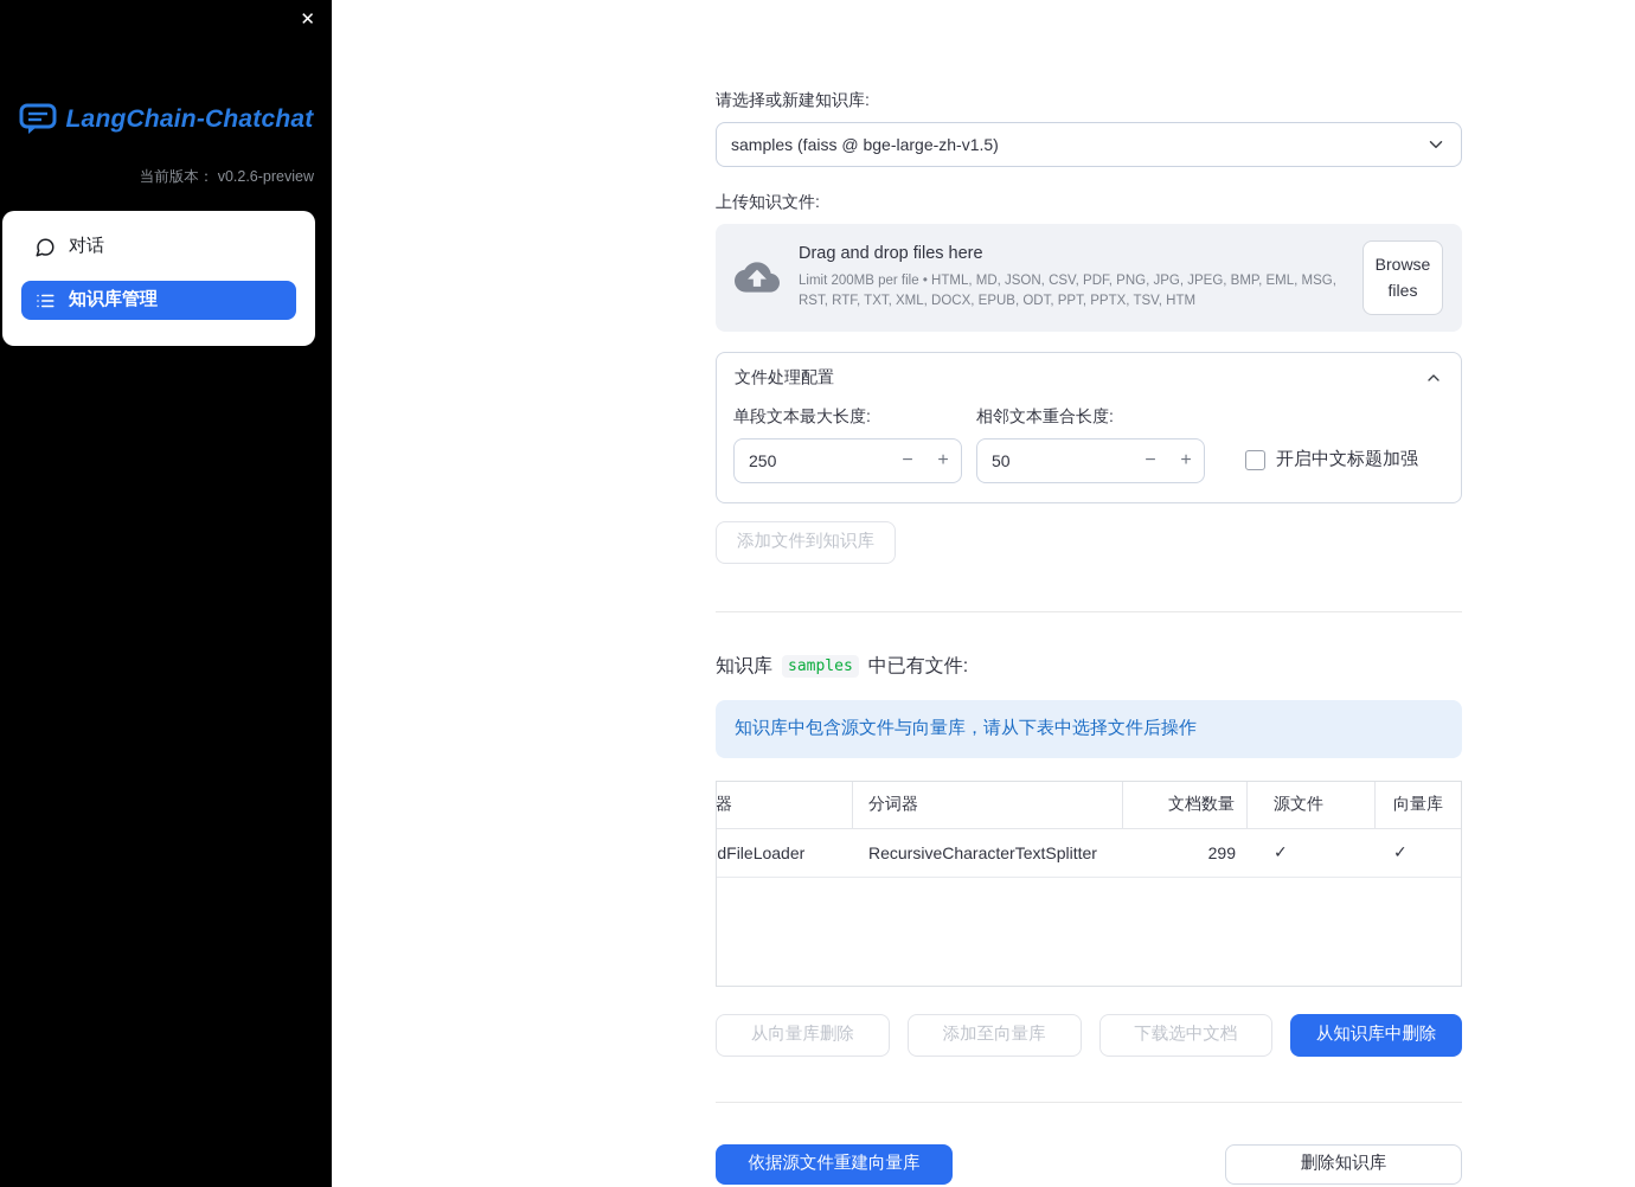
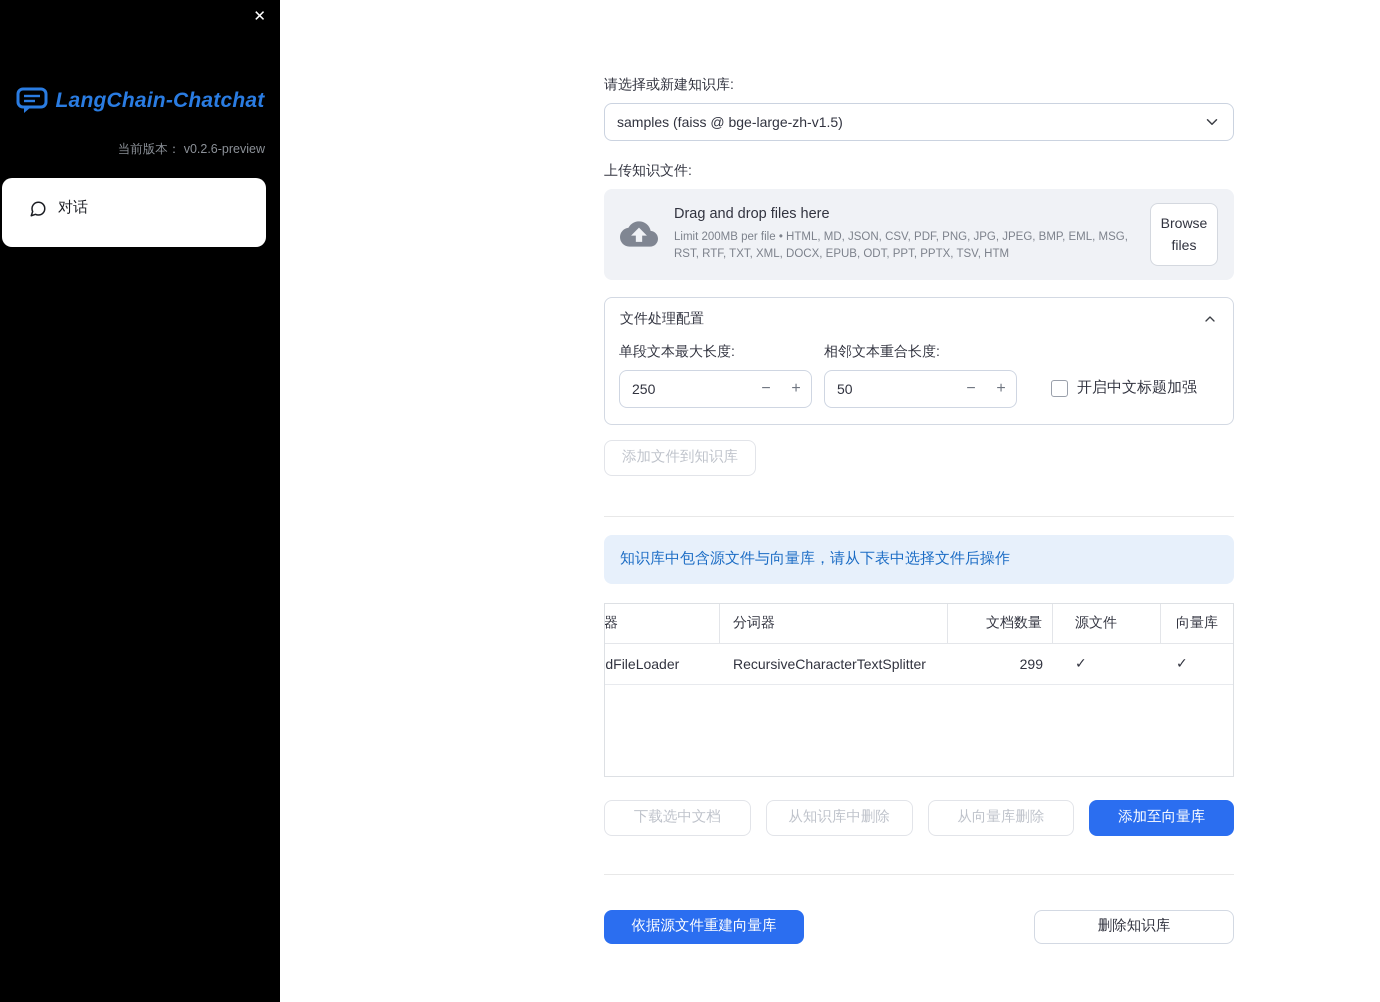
  ✕
  LangChain-Chatchat
  当前版本： v0.2.6-preview
  对话
- 知识库管理
  请选择或新建知识库:
  samples (faiss @ bge-large-zh-v1.5)
  上传知识文件:
  Drag and drop files here
  Limit 200MB per file • HTML, MD, JSON, CSV, PDF, PNG, JPG, JPEG, BMP, EML, MSG, RST, RTF, TXT, XML, DOCX, EPUB, ODT, PPT, PPTX, TSV, HTM
  Browse files
  文件处理配置
  单段文本最大长度:
  250
  −
  +
  相邻文本重合长度:
  50
  −
  +
  开启中文标题加强
  添加文件到知识库
- 知识库
- samples
- 中已有文件:
  知识库中包含源文件与向量库，请从下表中选择文件后操作
  分词器
  文档数量
  源文件
  向量库
  RecursiveCharacterTextSplitter
  299
  ✓
  ✓
- 从向量库删除
+ 下载选中文档
- 添加至向量库
+ 从知识库中删除
- 下载选中文档
+ 从向量库删除
- 从知识库中删除
+ 添加至向量库
  依据源文件重建向量库
  删除知识库
